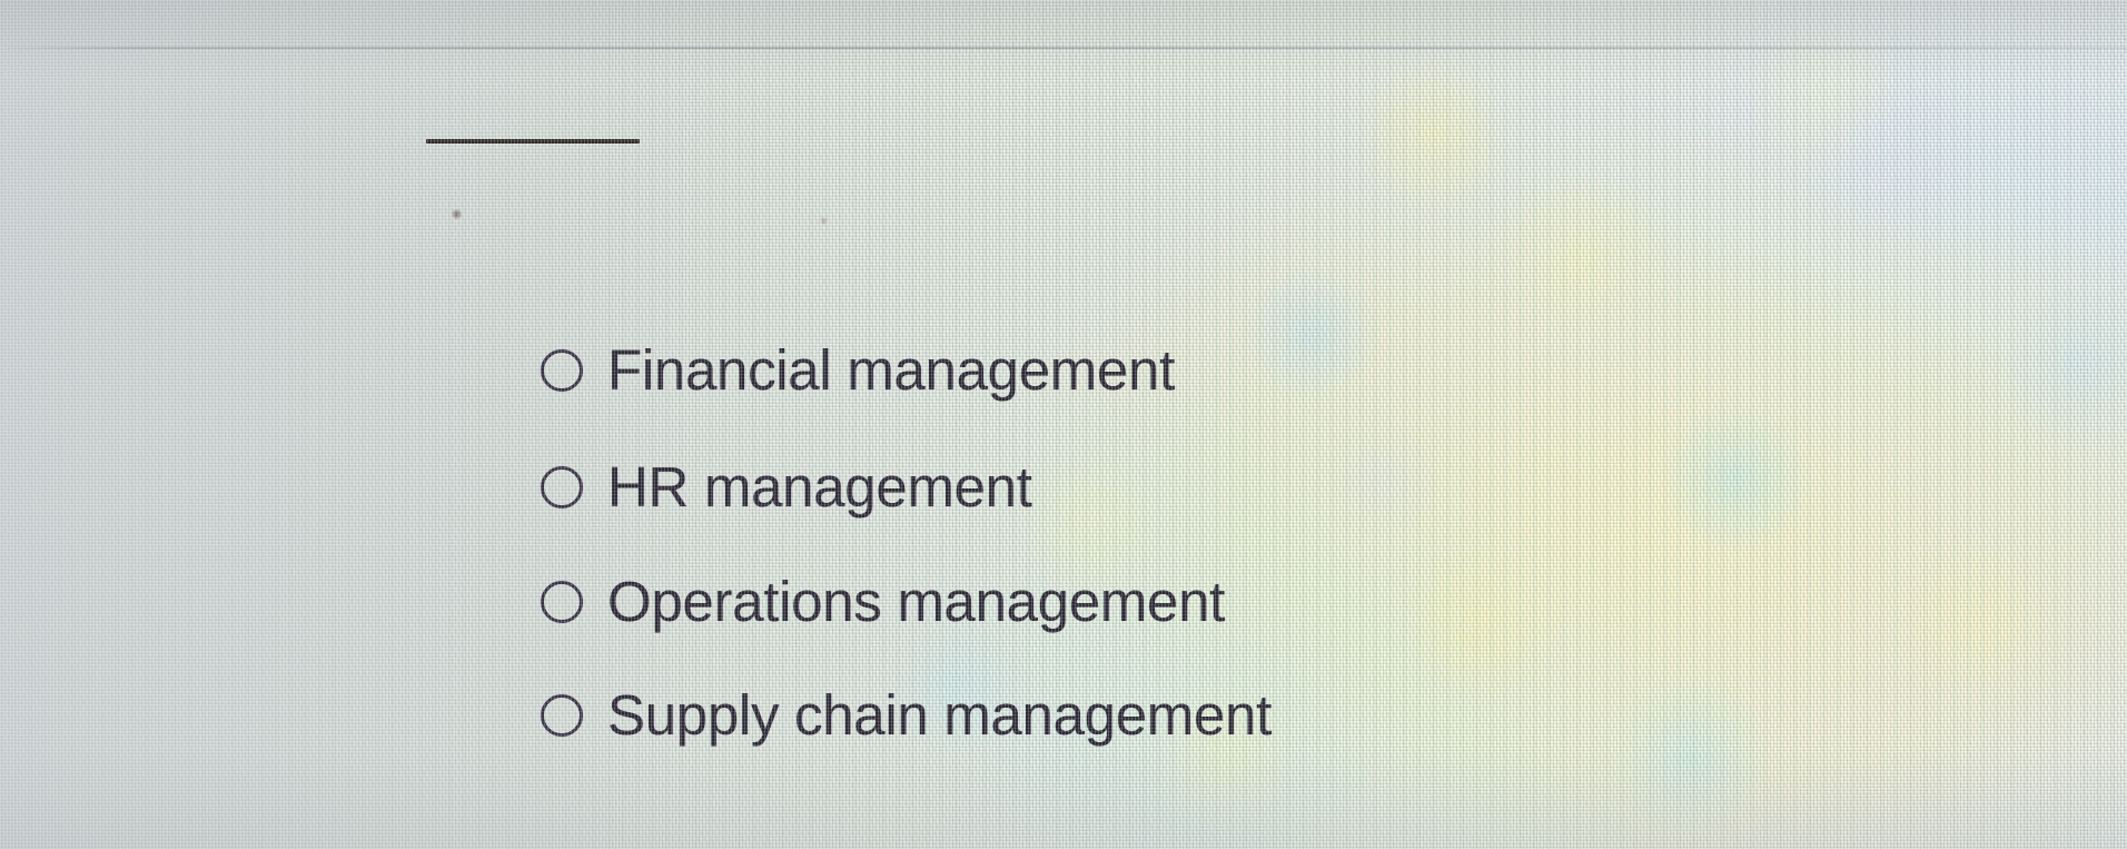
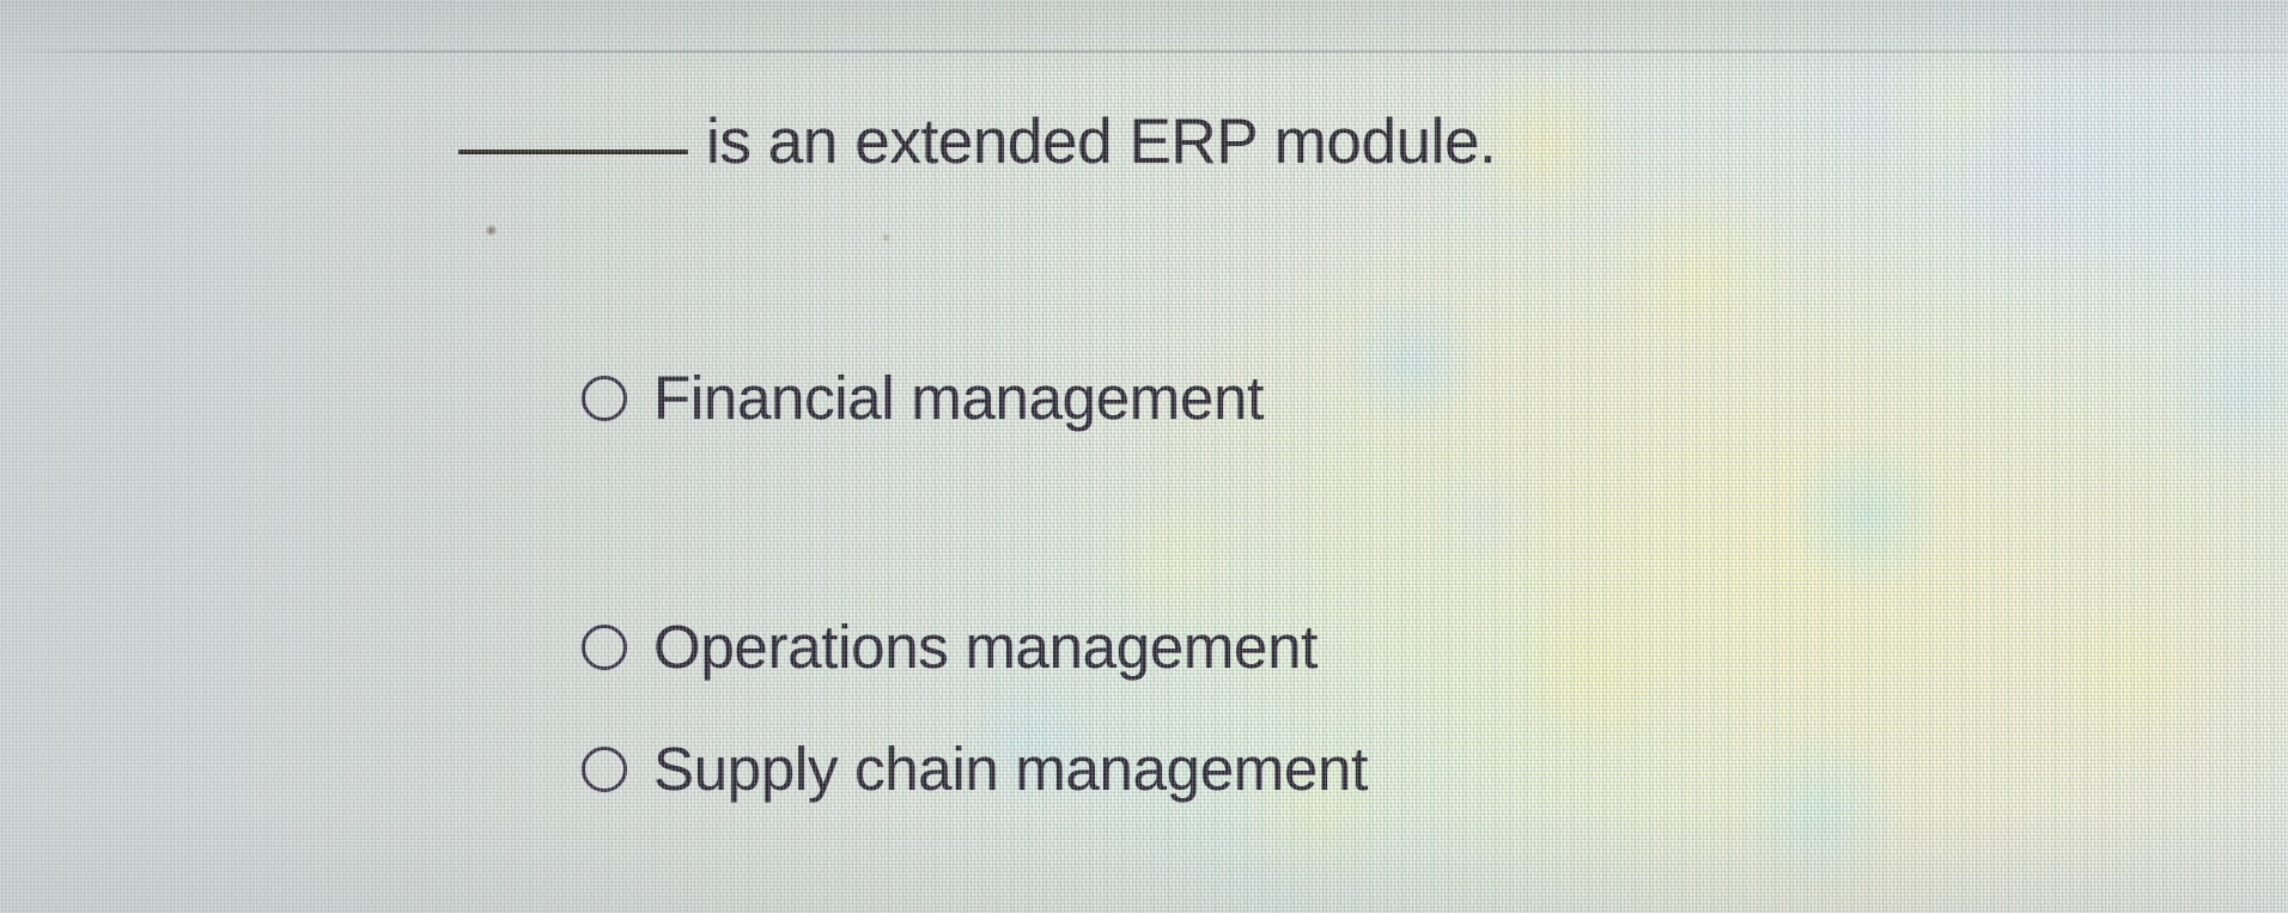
+ is an extended ERP module.
  Financial management
- HR management
  Operations management
  Supply chain management
